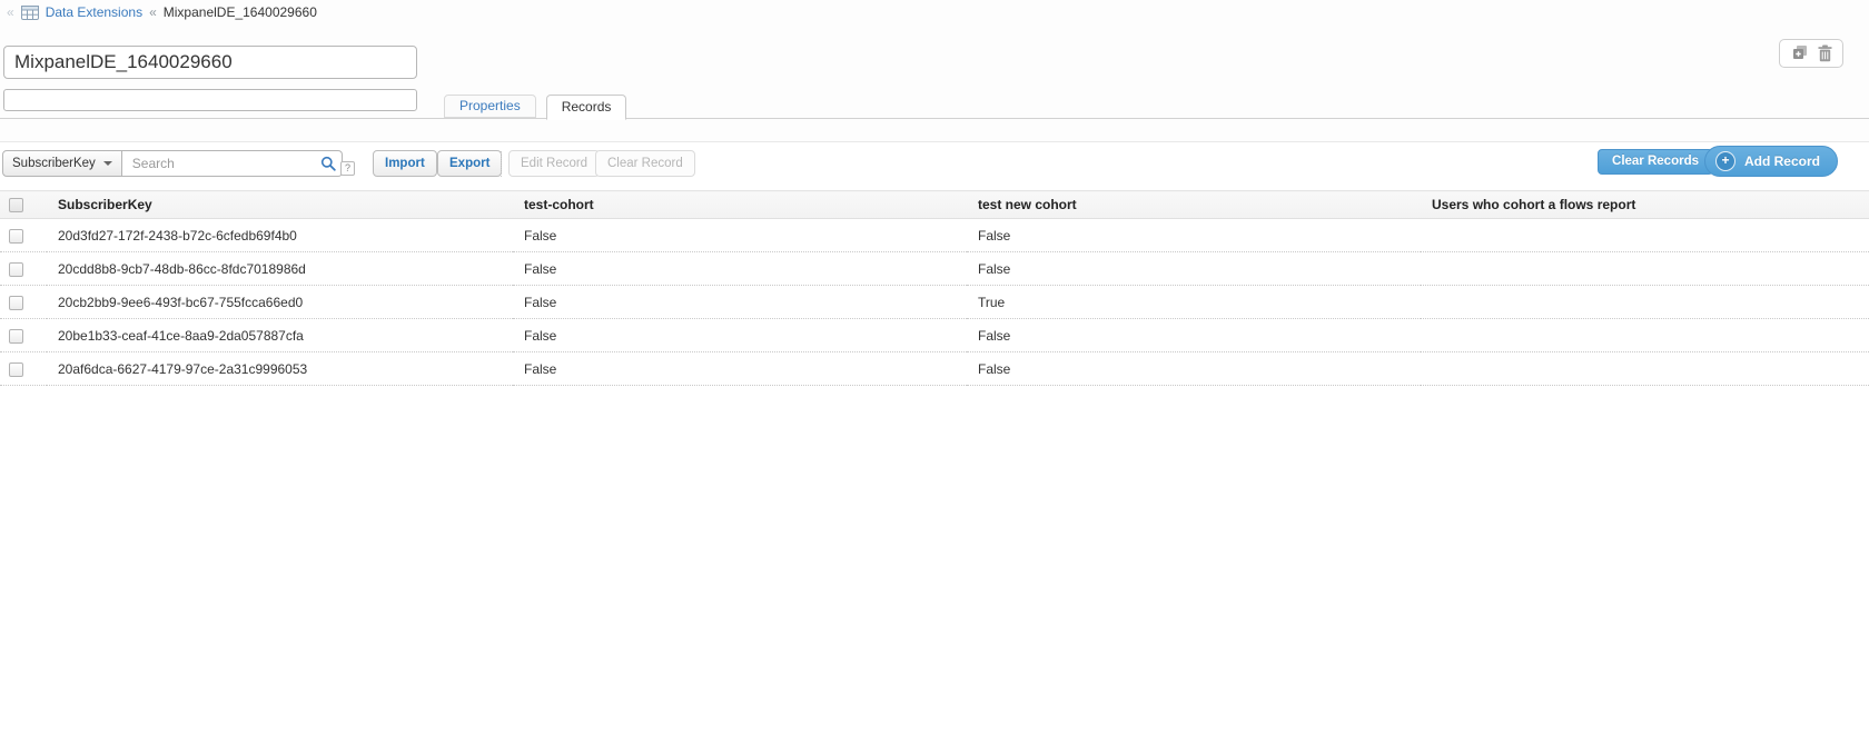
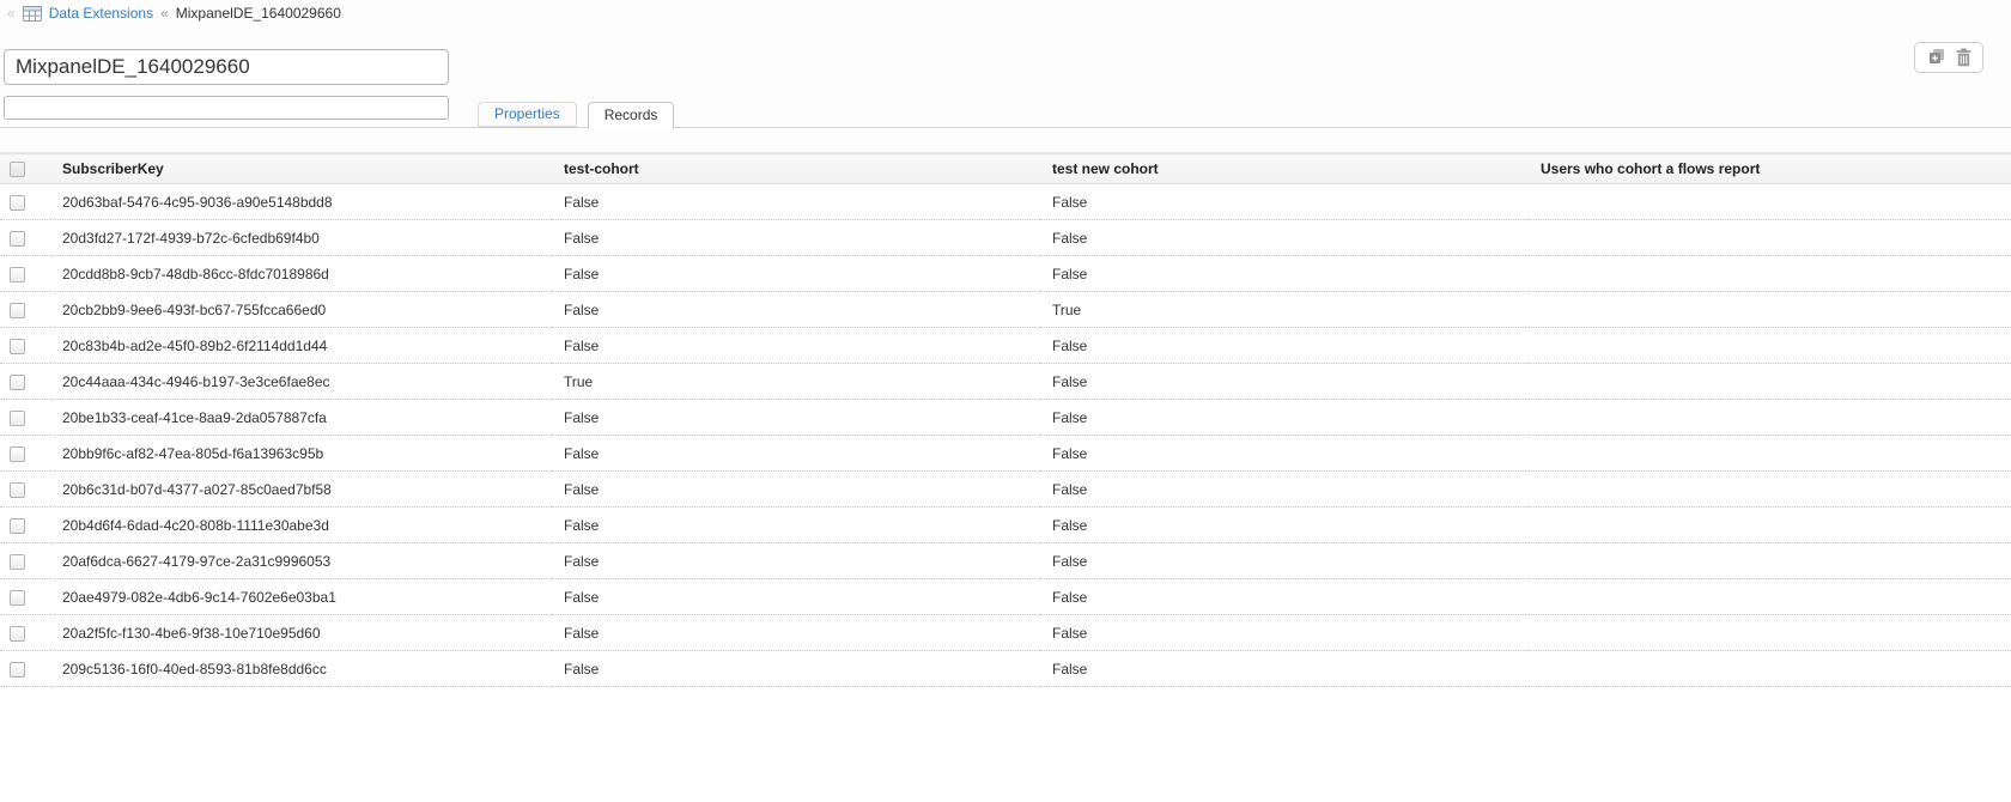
  «
  Data Extensions
  «
  MixpanelDE_1640029660
  MixpanelDE_1640029660
  Properties
  Records
- SubscriberKey
- Search
- ?
- Import
- Export
- Edit Record
- Clear Record
- Clear Records
- +
- Add Record
  	SubscriberKey	test-cohort	test new cohort	Users who cohort a flows report
+ 	20d63baf-5476-4c95-9036-a90e5148bdd8	False	False
- 	20d3fd27-172f-2438-b72c-6cfedb69f4b0	False	False
+ 	20d3fd27-172f-4939-b72c-6cfedb69f4b0	False	False
  	20cdd8b8-9cb7-48db-86cc-8fdc7018986d	False	False
  	20cb2bb9-9ee6-493f-bc67-755fcca66ed0	False	True
+ 	20c83b4b-ad2e-45f0-89b2-6f2114dd1d44	False	False
+ 	20c44aaa-434c-4946-b197-3e3ce6fae8ec	True	False
  	20be1b33-ceaf-41ce-8aa9-2da057887cfa	False	False
+ 	20bb9f6c-af82-47ea-805d-f6a13963c95b	False	False
+ 	20b6c31d-b07d-4377-a027-85c0aed7bf58	False	False
+ 	20b4d6f4-6dad-4c20-808b-1111e30abe3d	False	False
  	20af6dca-6627-4179-97ce-2a31c9996053	False	False
+ 	20ae4979-082e-4db6-9c14-7602e6e03ba1	False	False
+ 	20a2f5fc-f130-4be6-9f38-10e710e95d60	False	False
+ 	209c5136-16f0-40ed-8593-81b8fe8dd6cc	False	False
